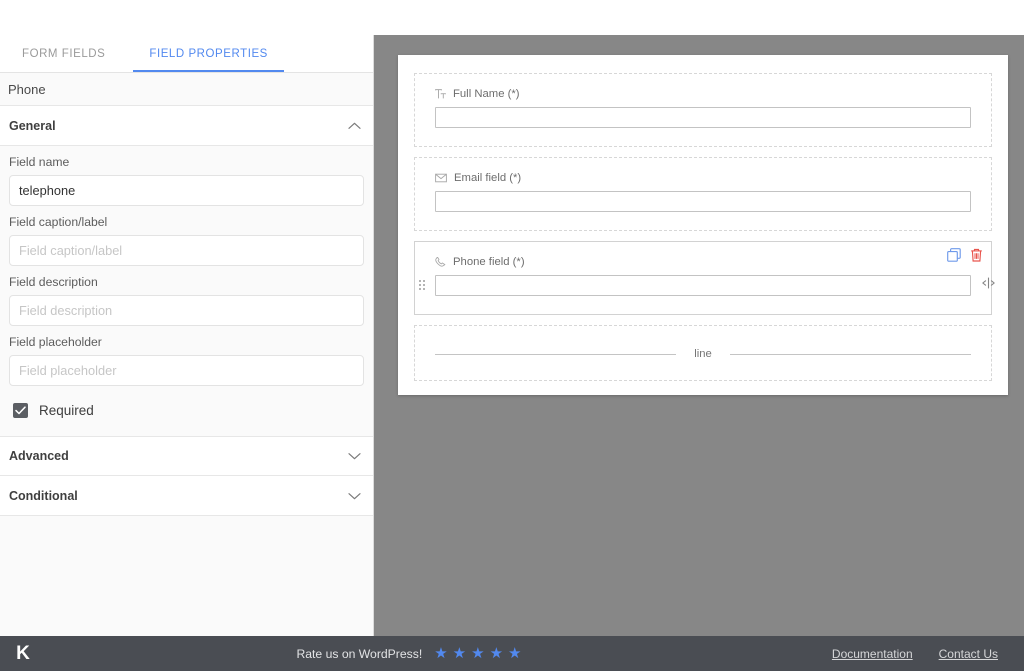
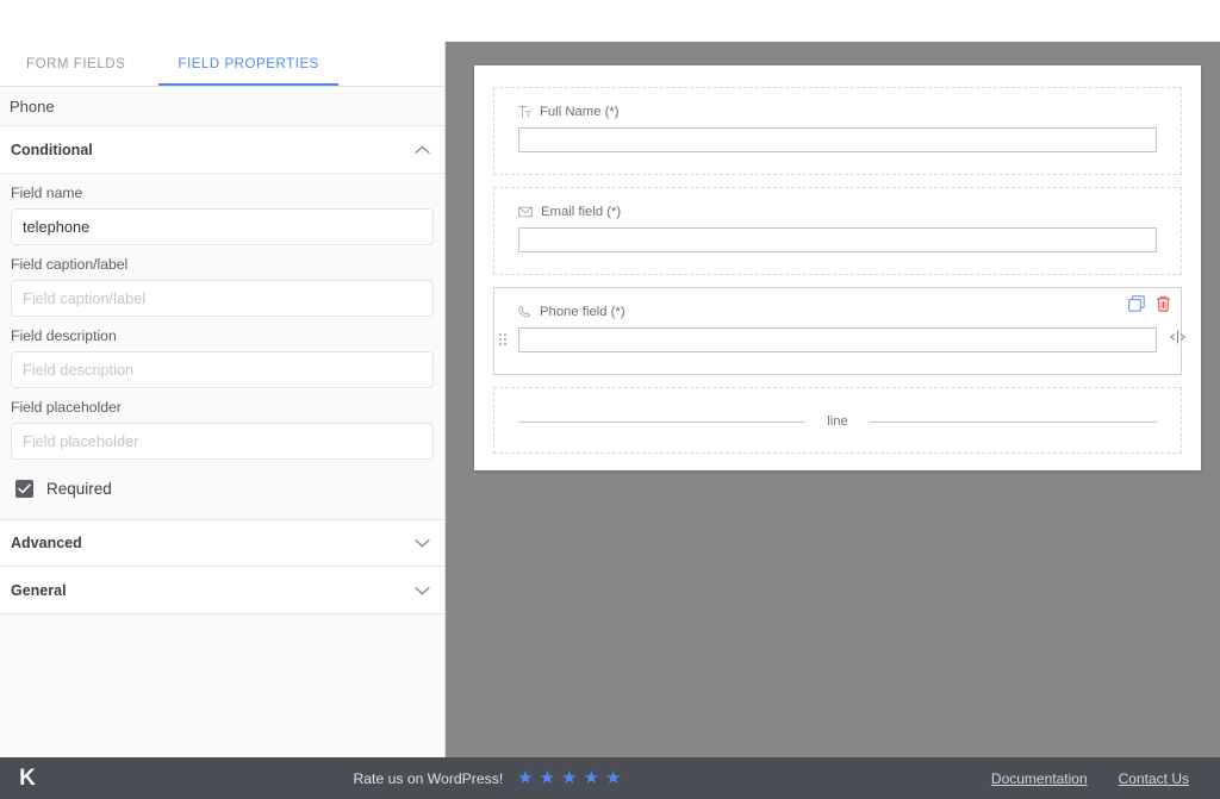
  FORM FIELDS
  FIELD PROPERTIES
  Phone
- General
+ Conditional
  Field name
  telephone
  Field caption/label
  Field caption/label
  Field description
  Field description
  Field placeholder
  Field placeholder
  Required
  Advanced
- Conditional
+ General
  Full Name (*)
  Email field (*)
  Phone field (*)
  line
  K
  Rate us on WordPress!
  ★
  ★
  ★
  ★
  ★
  Documentation
  Contact Us
